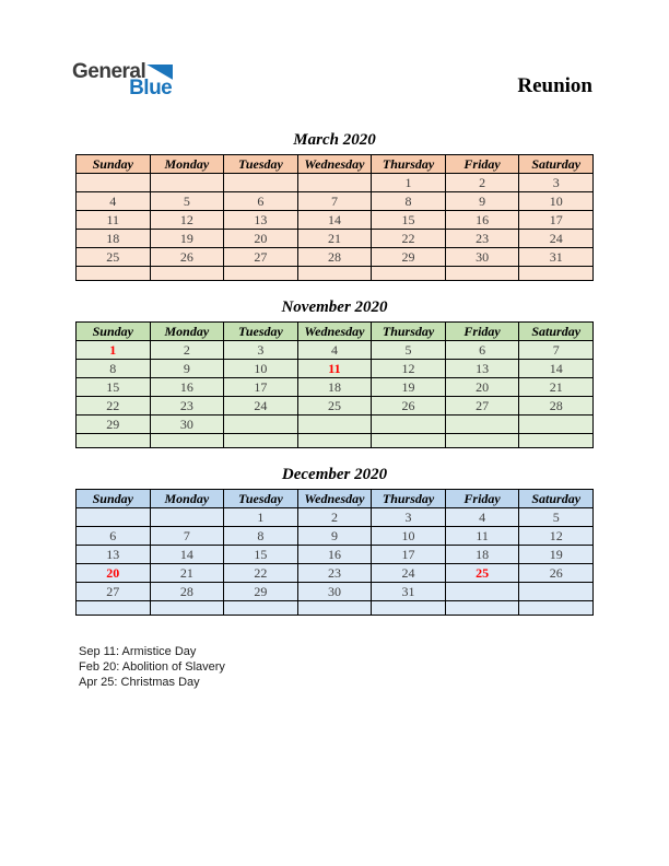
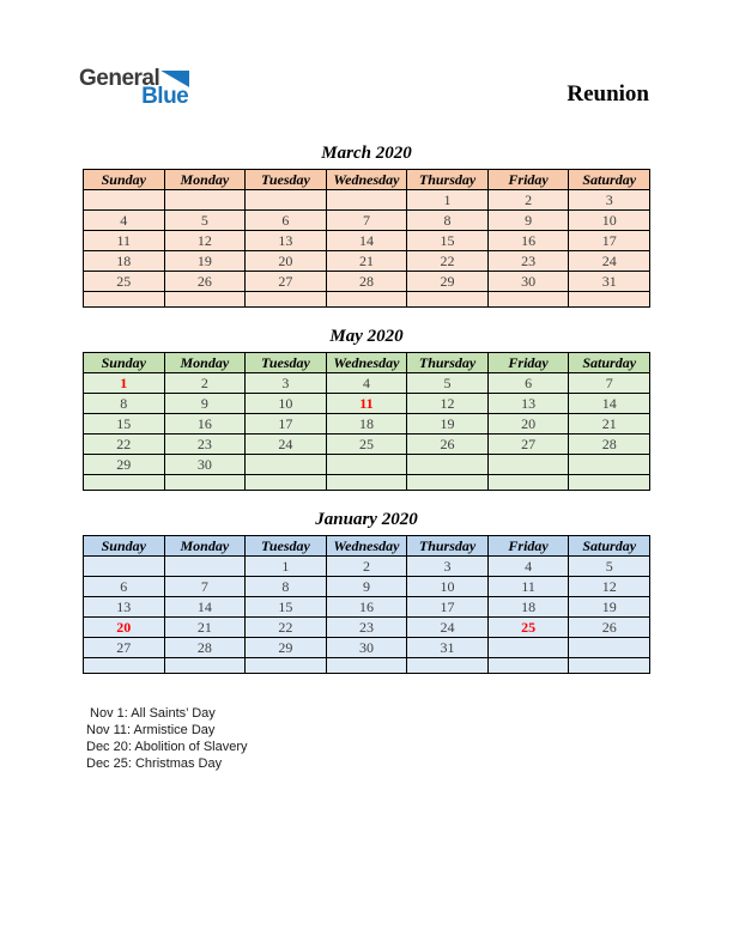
  General
  Blue
  Reunion
  March 2020
  Sunday	Monday	Tuesday	Wednesday	Thursday	Friday	Saturday
  				1	2	3
  4	5	6	7	8	9	10
  11	12	13	14	15	16	17
  18	19	20	21	22	23	24
  25	26	27	28	29	30	31
- November 2020
+ May 2020
  Sunday	Monday	Tuesday	Wednesday	Thursday	Friday	Saturday
  1	2	3	4	5	6	7
  8	9	10	11	12	13	14
  15	16	17	18	19	20	21
  22	23	24	25	26	27	28
  29	30
- December 2020
+ January 2020
  Sunday	Monday	Tuesday	Wednesday	Thursday	Friday	Saturday
  		1	2	3	4	5
  6	7	8	9	10	11	12
  13	14	15	16	17	18	19
  20	21	22	23	24	25	26
  27	28	29	30	31
+ Nov 1: All Saints’ Day
- Sep 11: Armistice Day
+ Nov 11: Armistice Day
- Feb 20: Abolition of Slavery
+ Dec 20: Abolition of Slavery
- Apr 25: Christmas Day
+ Dec 25: Christmas Day
